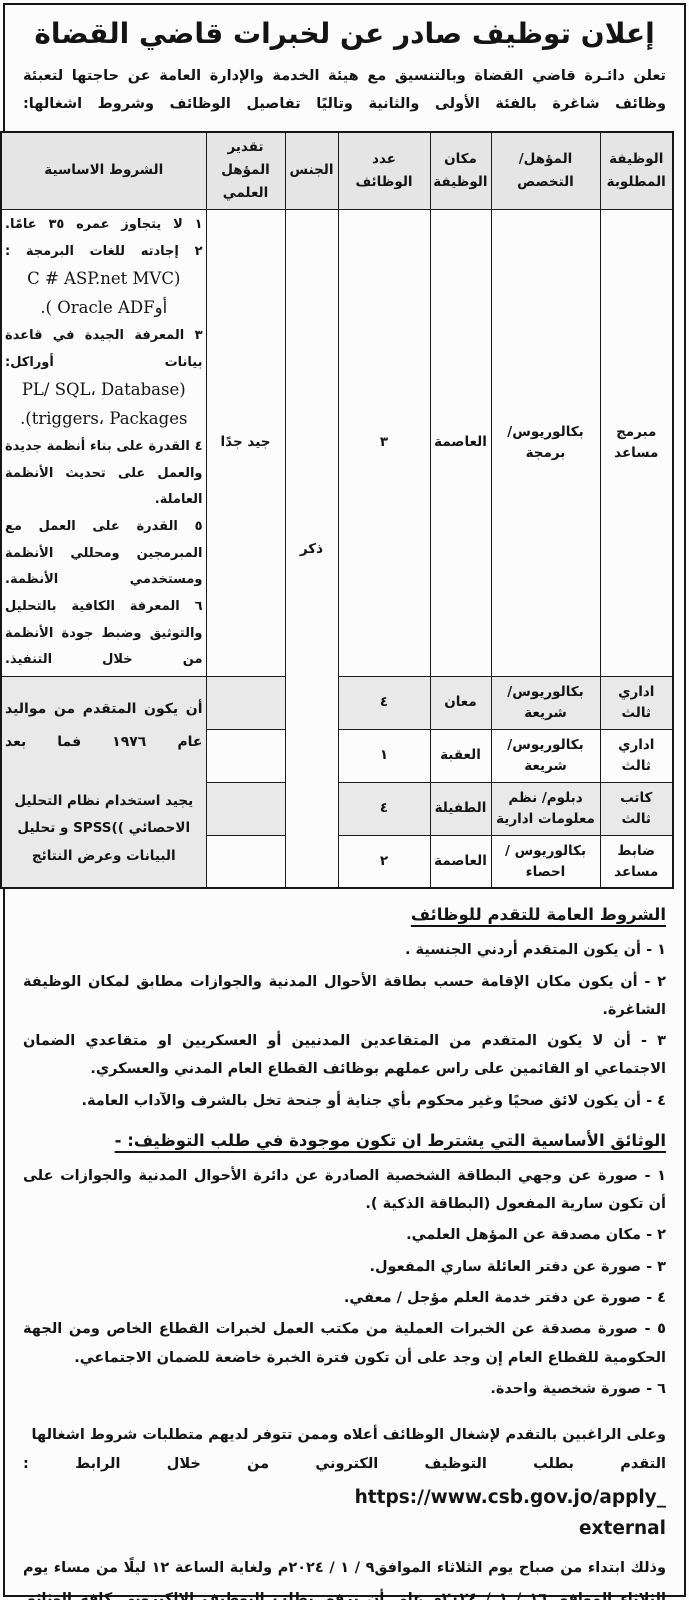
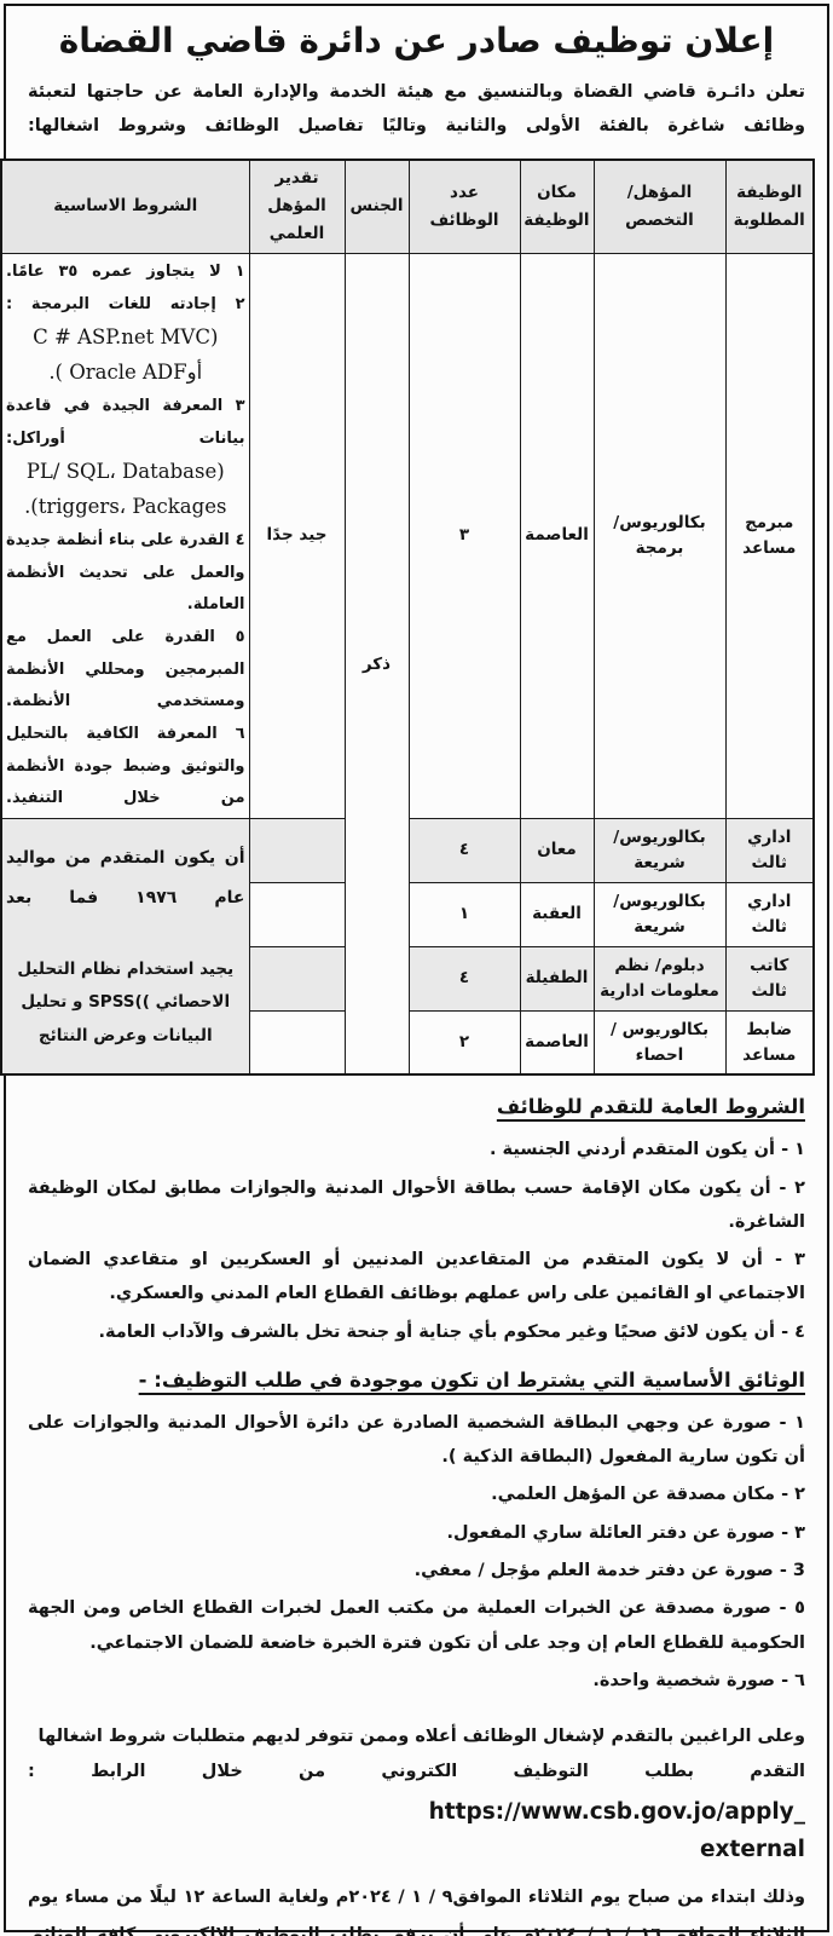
- إعلان توظيف صادر عن لخبرات قاضي القضاة
+ إعلان توظيف صادر عن دائرة قاضي القضاة
  تعلن دائـرة قاضي القضاة وبالتنسيق مع هيئة الخدمة والإدارة العامة عن حاجتها لتعبئة وظائف شاغرة بالفئة الأولى والثانية وتاليًا تفاصيل الوظائف وشروط اشغالها:
  الوظيفة المطلوبة	المؤهل/ التخصص	مكان الوظيفة	عدد الوظائف	الجنس	تقدير المؤهل العلمي	الشروط الاساسية
  مبرمج مساعد	بكالوريوس/ برمجة	العاصمة	٣	ذكر	جيد جدًا	١ لا يتجاوز عمره ٣٥ عامًا. ٢ إجادته للغات البرمجة : C # ASP.net MVC)⁩ .( Oracle ADFأو ٣ المعرفة الجيدة في قاعدة بيانات أوراكل: PL/ SQL، Database)⁩ .(triggers، Packages⁩ ٤ القدرة على بناء أنظمة جديدة والعمل على تحديث الأنظمة العاملة. ٥ القدرة على العمل مع المبرمجين ومحللي الأنظمة ومستخدمي الأنظمة. ٦ المعرفة الكافية بالتحليل والتوثيق وضبط جودة الأنظمة من خلال التنفيذ.
  اداري ثالث	بكالوريوس/ شريعة	معان	٤		أن يكون المتقدم من مواليد عام ١٩٧٦ فما بعد يجيد استخدام نظام التحليل الاحصائي SPSS(( و تحليل البيانات وعرض النتائج
  اداري ثالث	بكالوريوس/ شريعة	العقبة	١
  كاتب ثالث	دبلوم/ نظم معلومات ادارية	الطفيلة	٤
  ضابط مساعد	بكالوريوس / احصاء	العاصمة	٢
  الشروط العامة للتقدم للوظائف
  ١ - أن يكون المتقدم أردني الجنسية .
  ٢ - أن يكون مكان الإقامة حسب بطاقة الأحوال المدنية والجوازات مطابق لمكان الوظيفة الشاغرة.
  ٣ - أن لا يكون المتقدم من المتقاعدين المدنيين أو العسكريين او متقاعدي الضمان الاجتماعي او القائمين على راس عملهم بوظائف القطاع العام المدني والعسكري.
  ٤ - أن يكون لائق صحيًا وغير محكوم بأي جناية أو جنحة تخل بالشرف والآداب العامة.
  الوثائق الأساسية التي يشترط ان تكون موجودة في طلب التوظيف: -
  ١ - صورة عن وجهي البطاقة الشخصية الصادرة عن دائرة الأحوال المدنية والجوازات على أن تكون سارية المفعول (البطاقة الذكية ).
  ٢ - مكان مصدقة عن المؤهل العلمي.
  ٣ - صورة عن دفتر العائلة ساري المفعول.
- ٤ - صورة عن دفتر خدمة العلم مؤجل / معفي.
+ 3 - صورة عن دفتر خدمة العلم مؤجل / معفي.
  ٥ - صورة مصدقة عن الخبرات العملية من مكتب العمل لخبرات القطاع الخاص ومن الجهة الحكومية للقطاع العام إن وجد على أن تكون فترة الخبرة خاضعة للضمان الاجتماعي.
  ٦ - صورة شخصية واحدة.
  وعلى الراغبين بالتقدم لإشغال الوظائف أعلاه وممن تتوفر لديهم متطلبات شروط اشغالها
  التقدم بطلب التوظيف الكتروني من خلال الرابط : https://www.csb.gov.jo/apply_
  external
  وذلك ابتداء من صباح يوم الثلاثاء الموافق٩ / ١ / ٢٠٢٤م ولغاية الساعة ١٢ ليلًا من مساء يوم الثلاثاء الموافق ١٦ / ١ / ٢٠٢٤م على أن يرفق بطلب التوظيف الالكتروني كافة الوثائق
